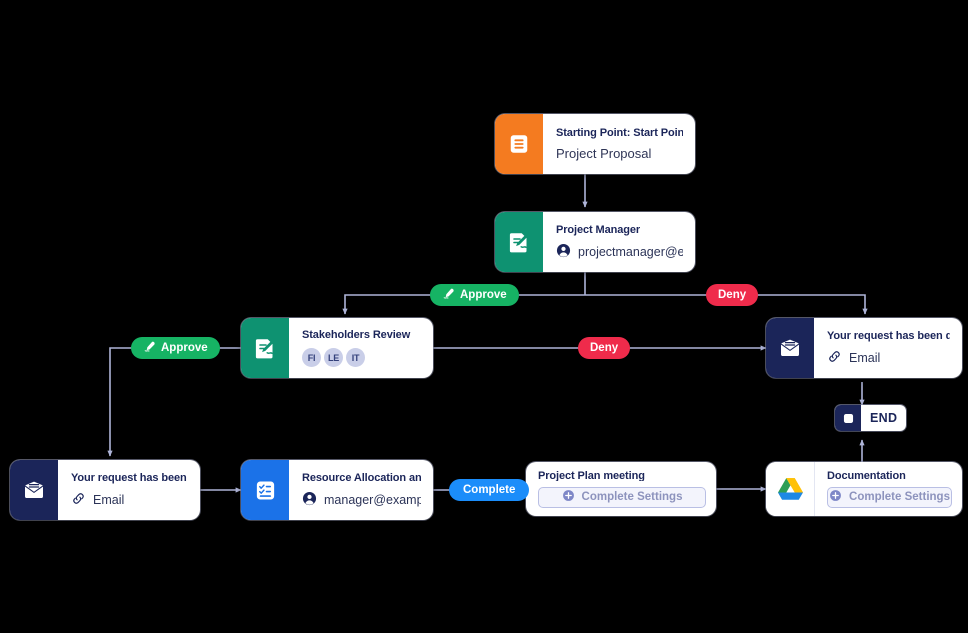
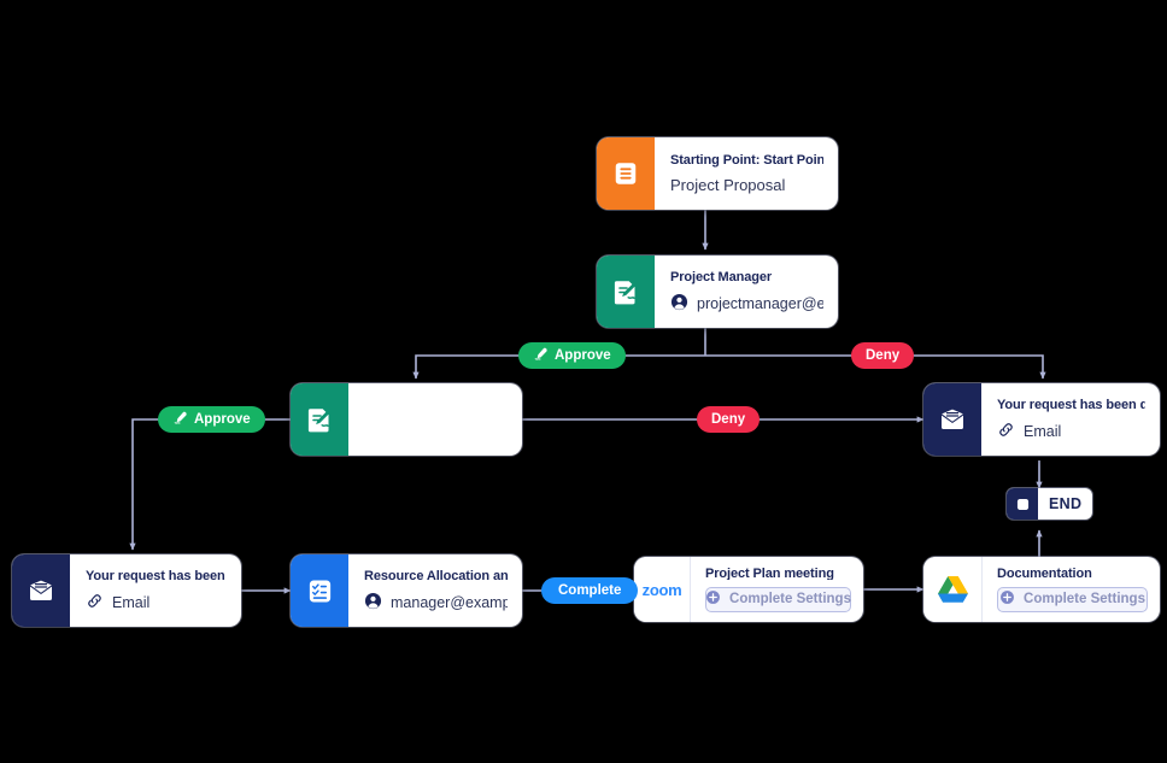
  Starting Point: Start Poin
  Project Proposal
  Project Manager
  projectmanager@e
- Stakeholders Review
- FI
- LE
- IT
  Your request has been d
  Email
  Email
  Resource Allocation an
+ zoom
  Project Plan meeting
  Complete Settings
  Documentation
  Complete Settings
  END
  Approve
  Deny
  Deny
  Approve
  Complete
